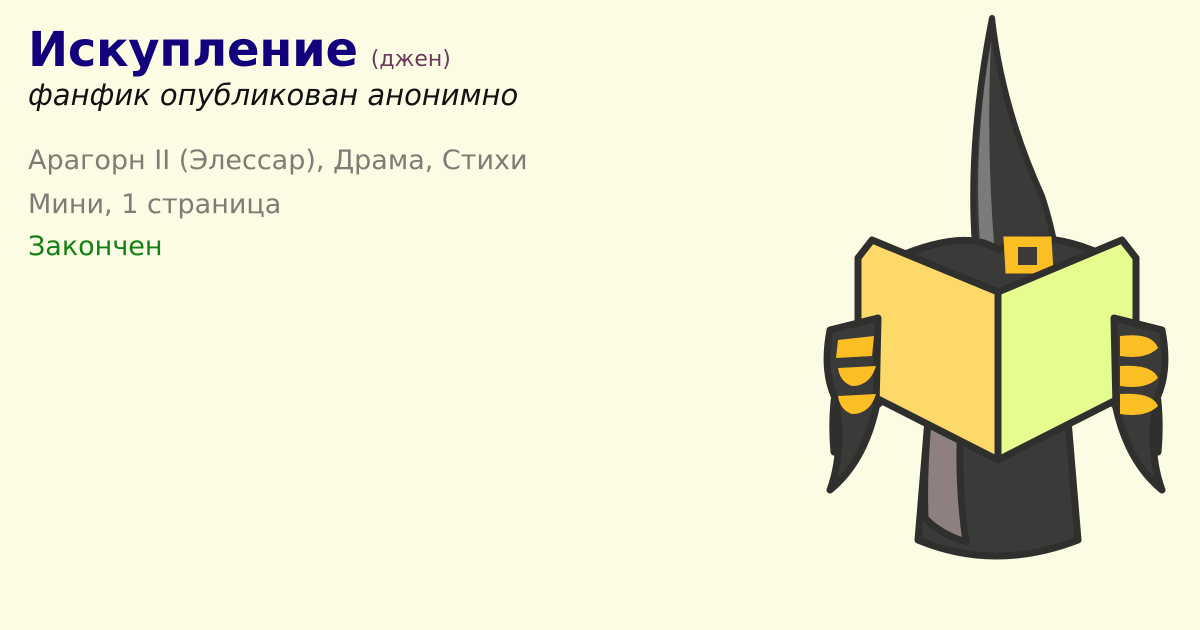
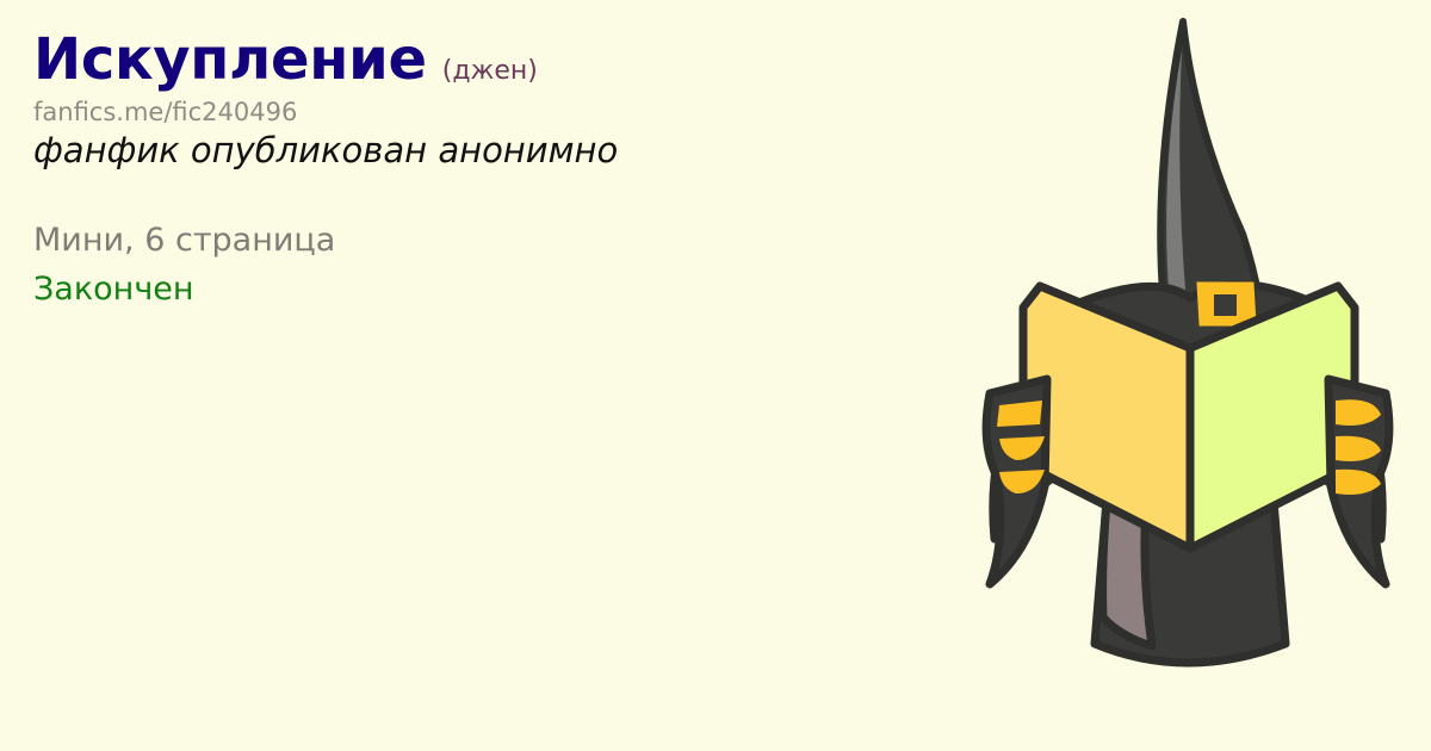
  Искупление
  (джен)
+ fanfics.me/fic240496
  фанфик опубликован анонимно
- Арагорн II (Элессар), Драма, Стихи
- Мини, 1 страница
+ Мини, 6 страница
  Закончен
